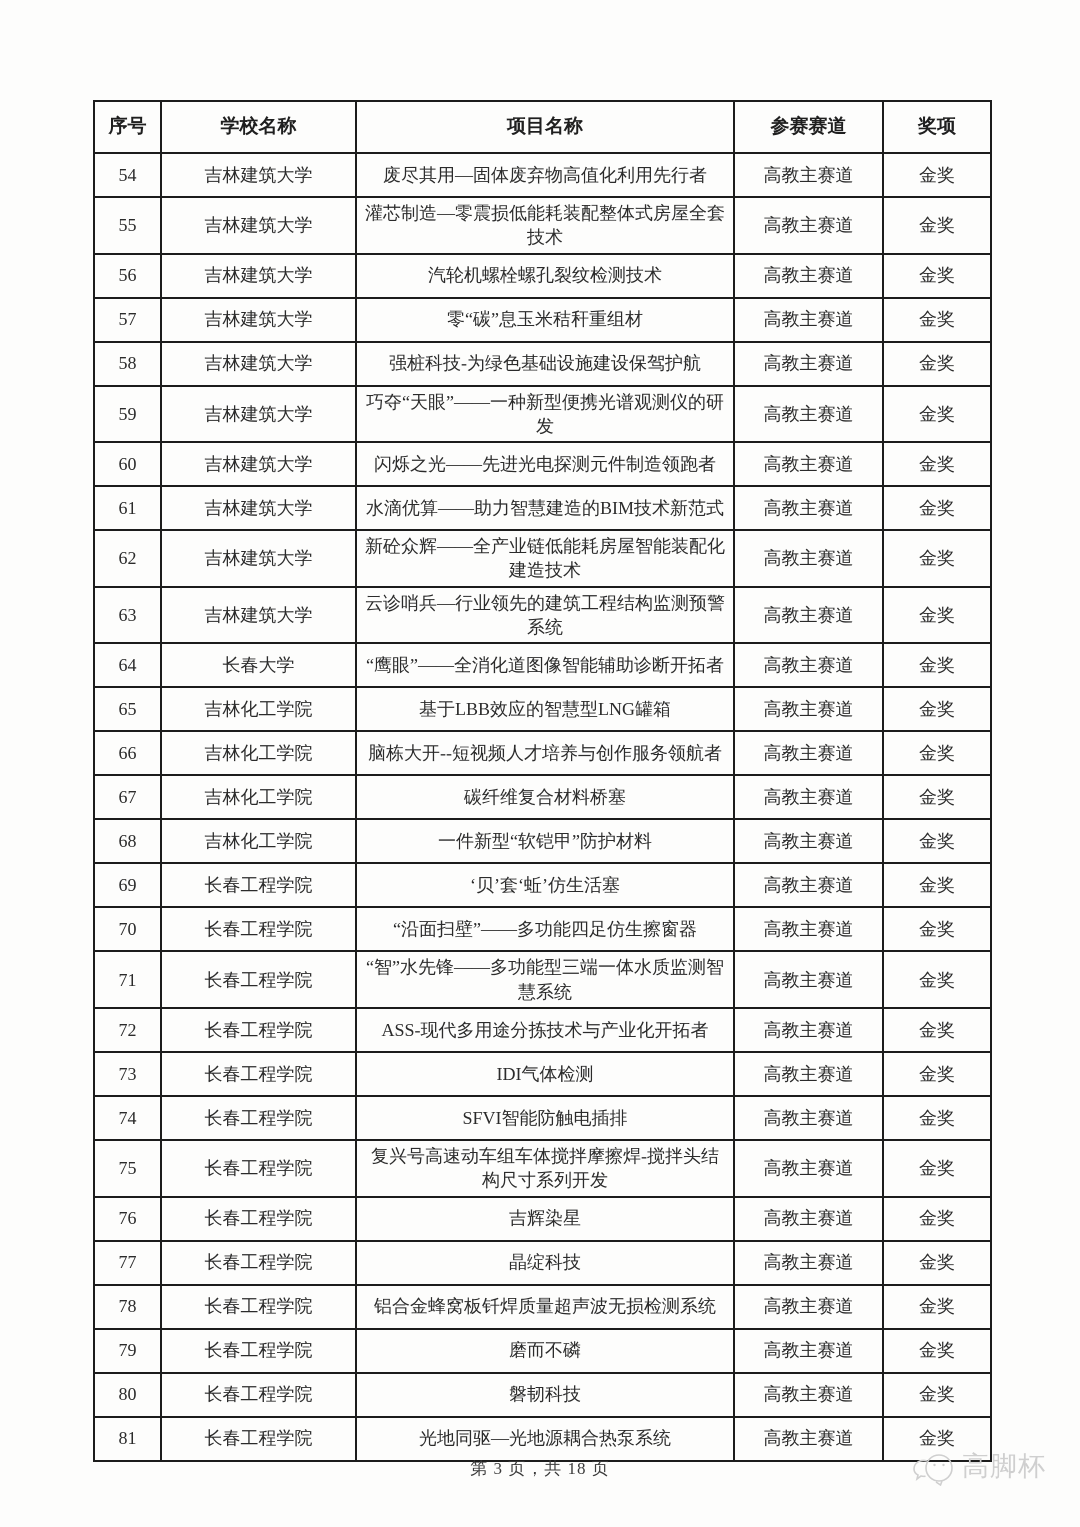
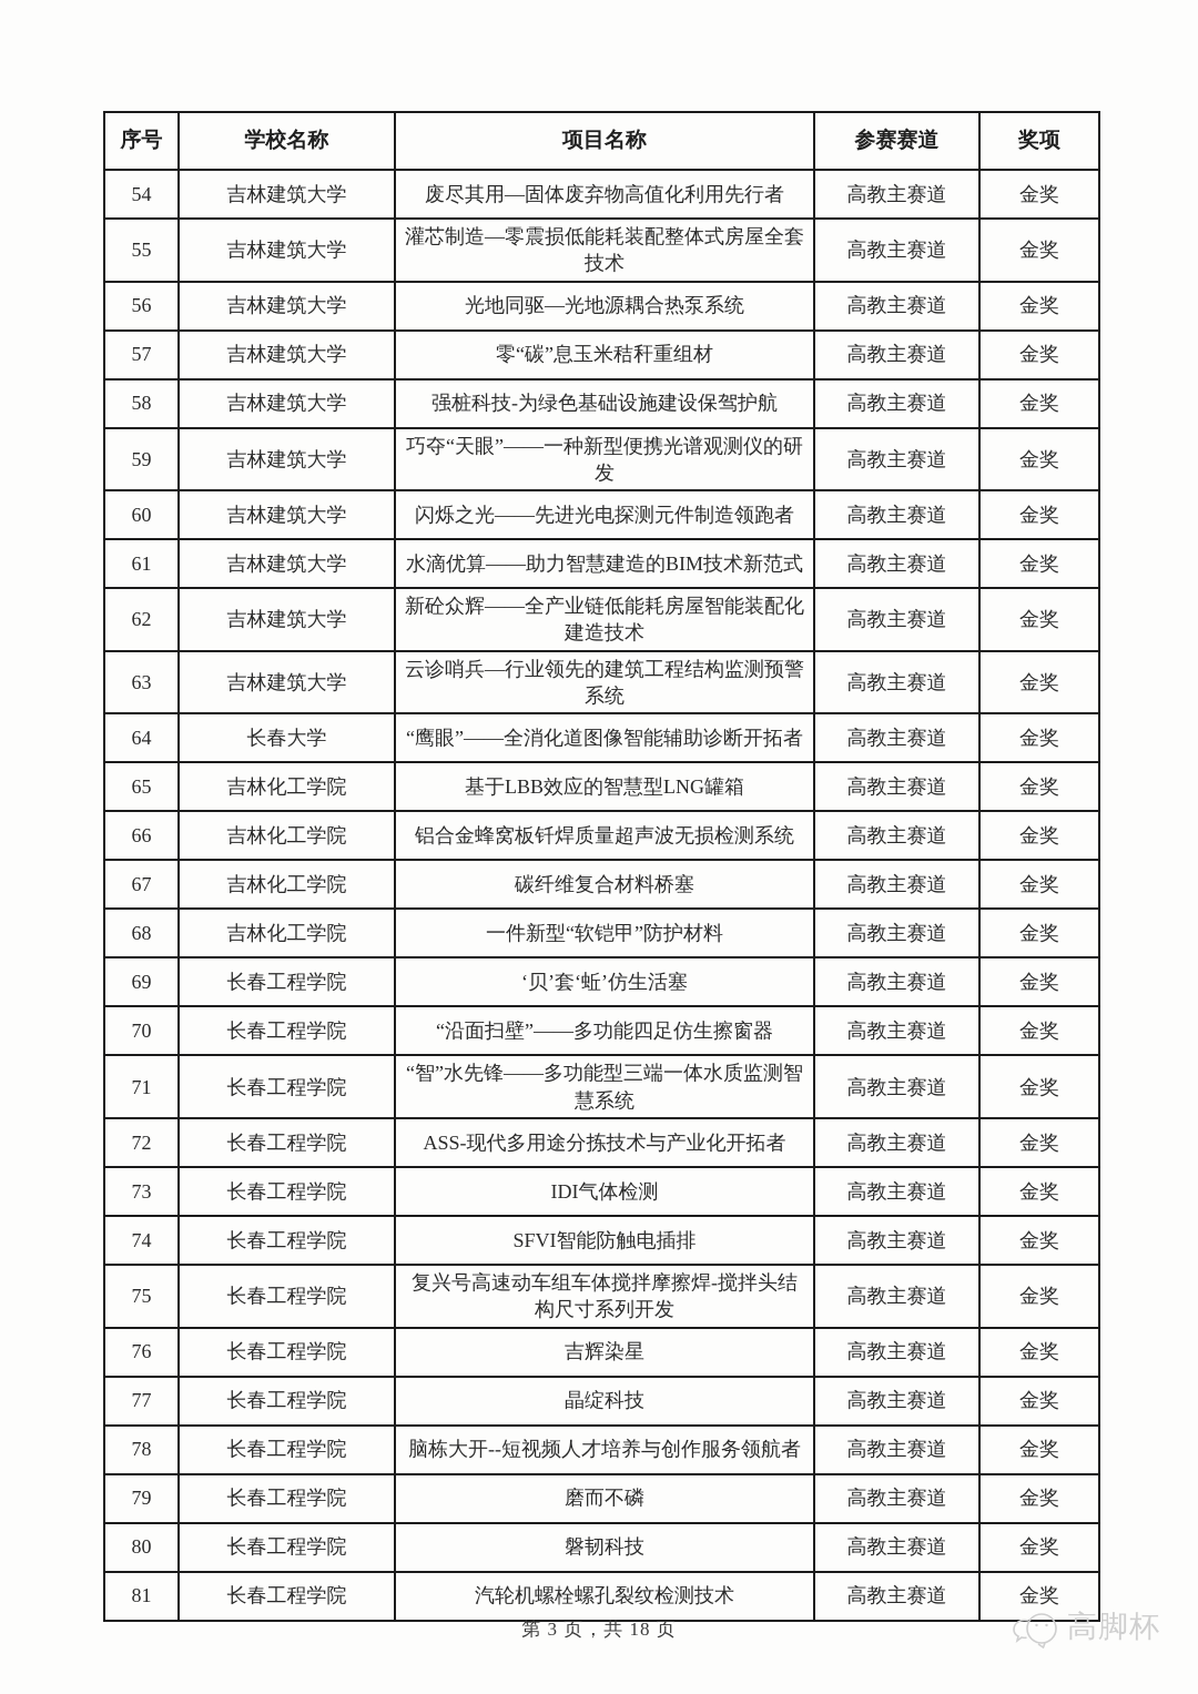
  序号	学校名称	项目名称	参赛赛道	奖项
  54	吉林建筑大学	废尽其用—固体废弃物高值化利用先行者	高教主赛道	金奖
  55	吉林建筑大学	灌芯制造—零震损低能耗装配整体式房屋全套技术	高教主赛道	金奖
- 56	吉林建筑大学	汽轮机螺栓螺孔裂纹检测技术	高教主赛道	金奖
+ 56	吉林建筑大学	光地同驱—光地源耦合热泵系统	高教主赛道	金奖
  57	吉林建筑大学	零“碳”息玉米秸秆重组材	高教主赛道	金奖
  58	吉林建筑大学	强桩科技-为绿色基础设施建设保驾护航	高教主赛道	金奖
  59	吉林建筑大学	巧夺“天眼”——一种新型便携光谱观测仪的研发	高教主赛道	金奖
  60	吉林建筑大学	闪烁之光——先进光电探测元件制造领跑者	高教主赛道	金奖
  61	吉林建筑大学	水滴优算——助力智慧建造的BIM技术新范式	高教主赛道	金奖
  62	吉林建筑大学	新砼众辉——全产业链低能耗房屋智能装配化建造技术	高教主赛道	金奖
  63	吉林建筑大学	云诊哨兵—行业领先的建筑工程结构监测预警系统	高教主赛道	金奖
  64	长春大学	“鹰眼”——全消化道图像智能辅助诊断开拓者	高教主赛道	金奖
  65	吉林化工学院	基于LBB效应的智慧型LNG罐箱	高教主赛道	金奖
- 66	吉林化工学院	脑栋大开--短视频人才培养与创作服务领航者	高教主赛道	金奖
+ 66	吉林化工学院	铝合金蜂窝板钎焊质量超声波无损检测系统	高教主赛道	金奖
  67	吉林化工学院	碳纤维复合材料桥塞	高教主赛道	金奖
  68	吉林化工学院	一件新型“软铠甲”防护材料	高教主赛道	金奖
  69	长春工程学院	‘贝’套‘蚯’仿生活塞	高教主赛道	金奖
  70	长春工程学院	“沿面扫壁”——多功能四足仿生擦窗器	高教主赛道	金奖
  71	长春工程学院	“智”水先锋——多功能型三端一体水质监测智慧系统	高教主赛道	金奖
  72	长春工程学院	ASS-现代多用途分拣技术与产业化开拓者	高教主赛道	金奖
  73	长春工程学院	IDI气体检测	高教主赛道	金奖
  74	长春工程学院	SFVI智能防触电插排	高教主赛道	金奖
  75	长春工程学院	复兴号高速动车组车体搅拌摩擦焊-搅拌头结构尺寸系列开发	高教主赛道	金奖
  76	长春工程学院	吉辉染星	高教主赛道	金奖
  77	长春工程学院	晶绽科技	高教主赛道	金奖
- 78	长春工程学院	铝合金蜂窝板钎焊质量超声波无损检测系统	高教主赛道	金奖
+ 78	长春工程学院	脑栋大开--短视频人才培养与创作服务领航者	高教主赛道	金奖
  79	长春工程学院	磨而不磷	高教主赛道	金奖
  80	长春工程学院	磐韧科技	高教主赛道	金奖
- 81	长春工程学院	光地同驱—光地源耦合热泵系统	高教主赛道	金奖
+ 81	长春工程学院	汽轮机螺栓螺孔裂纹检测技术	高教主赛道	金奖
  第 3 页，共 18 页
  高脚杯
